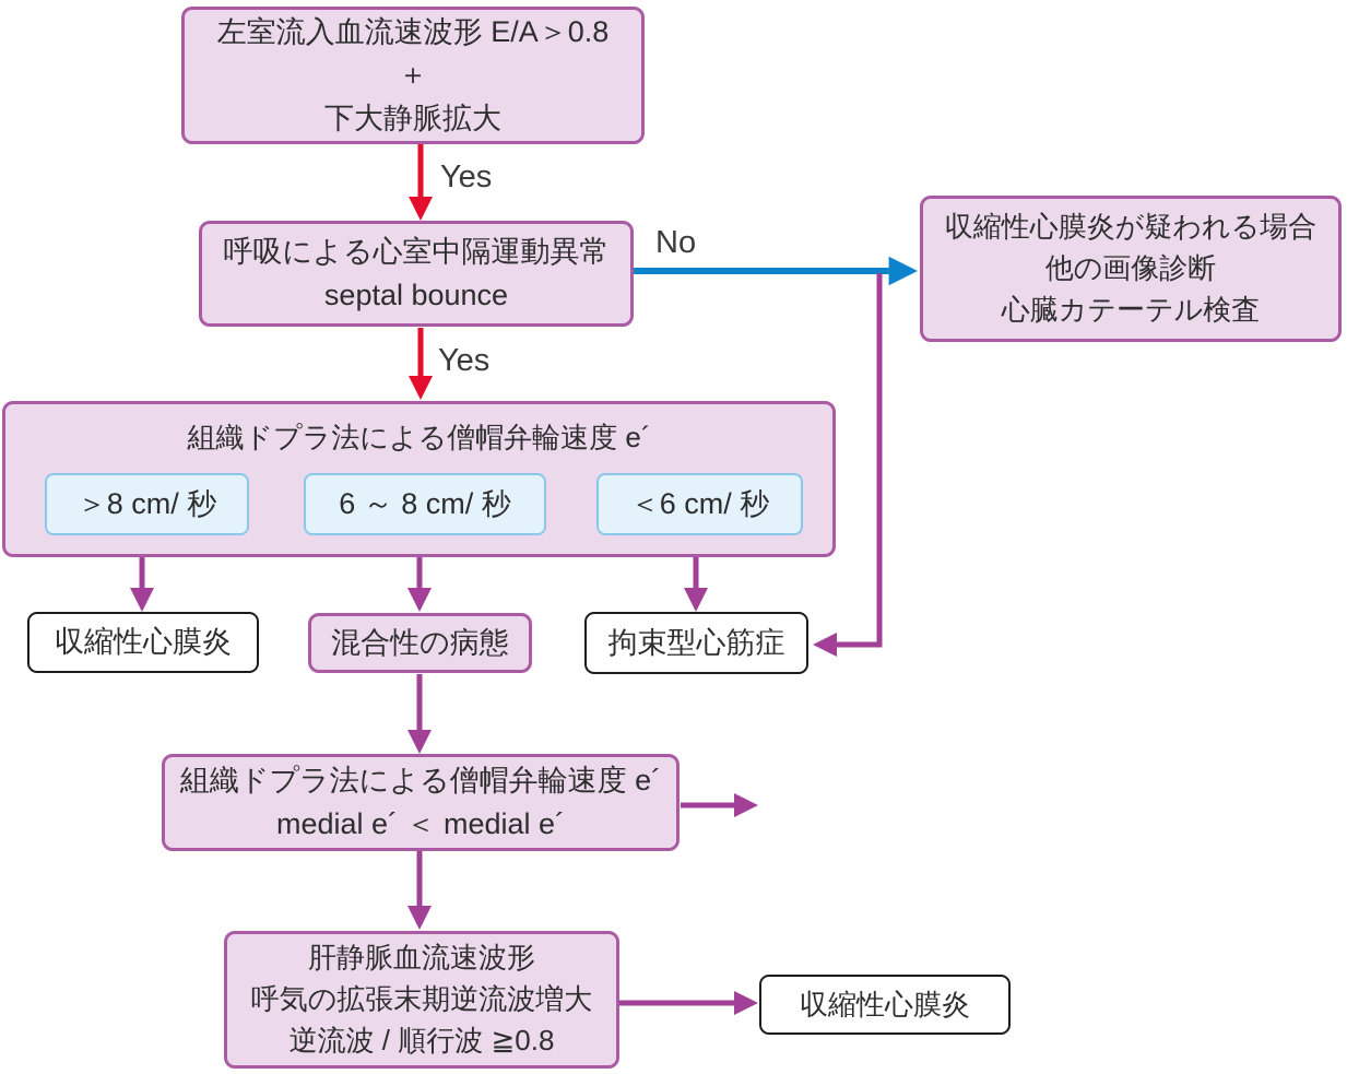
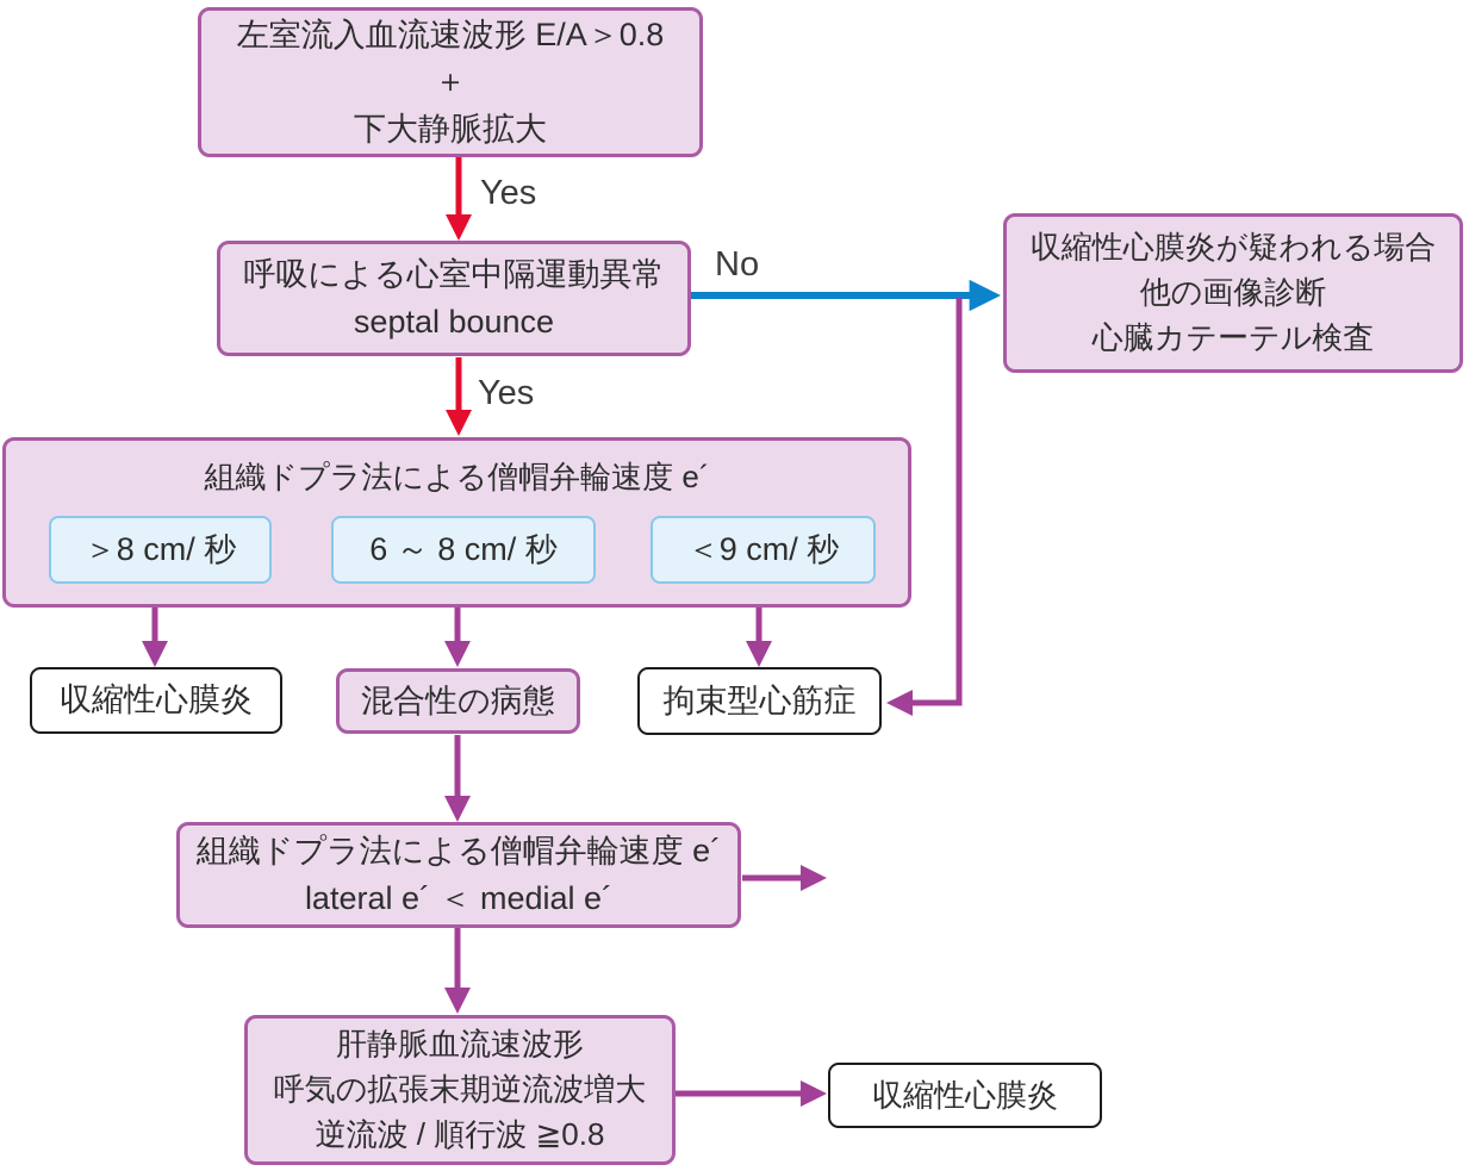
  Yes
  No
  Yes
  左室流入血流速波形 E/A＞0.8
  ＋
  下大静脈拡大
  呼吸による心室中隔運動異常
  septal bounce
  収縮性心膜炎が疑われる場合
  他の画像診断
  心臓カテーテル検査
  組織ドプラ法による僧帽弁輪速度 e´
  ＞8 cm/ 秒
  6 ～ 8 cm/ 秒
- ＜6 cm/ 秒
+ ＜9 cm/ 秒
  収縮性心膜炎
  混合性の病態
  拘束型心筋症
  組織ドプラ法による僧帽弁輪速度 e´
- medial e´ ＜ medial e´
+ lateral e´ ＜ medial e´
  肝静脈血流速波形
  呼気の拡張末期逆流波増大
  逆流波 / 順行波 ≧0.8
  収縮性心膜炎
